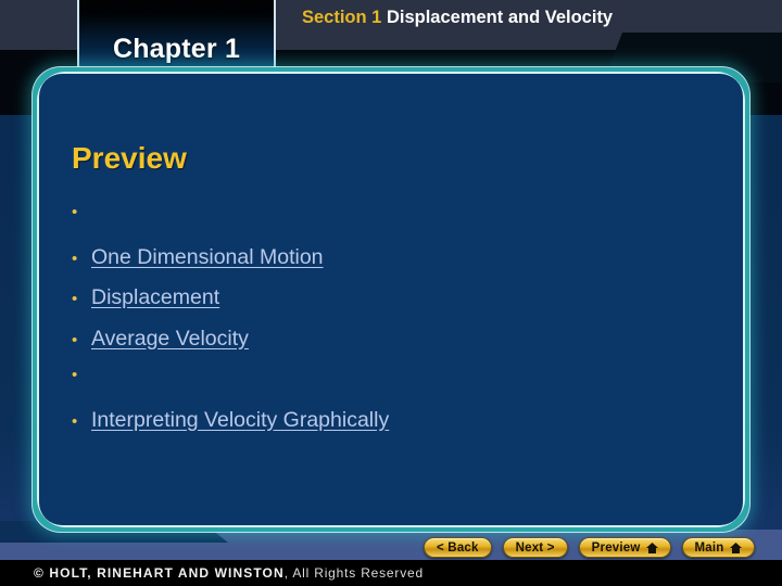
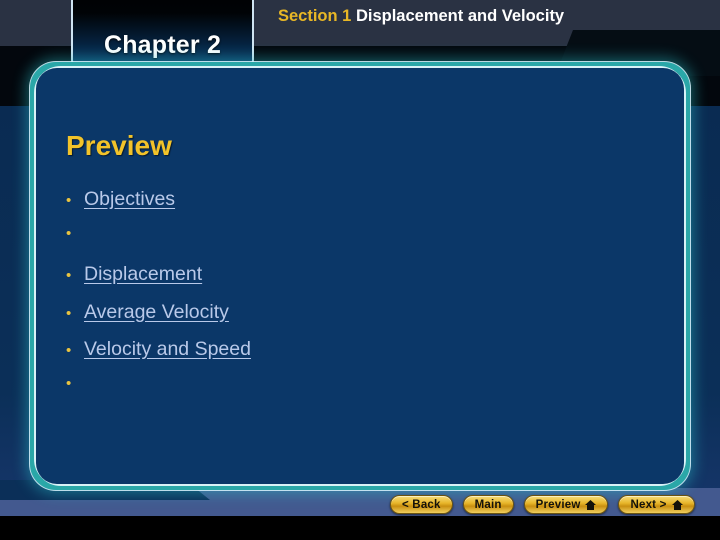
- Chapter 1
+ Chapter 2
  Section 1 Displacement and Velocity
  Preview
  •
+ Objectives
  •
- One Dimensional Motion
  •
  Displacement
  •
  Average Velocity
  •
+ Velocity and Speed
  •
- Interpreting Velocity Graphically
  < Back
- Next >
+ Main
  Preview
- Main
+ Next >
- © HOLT, RINEHART AND WINSTON, All Rights Reserved
